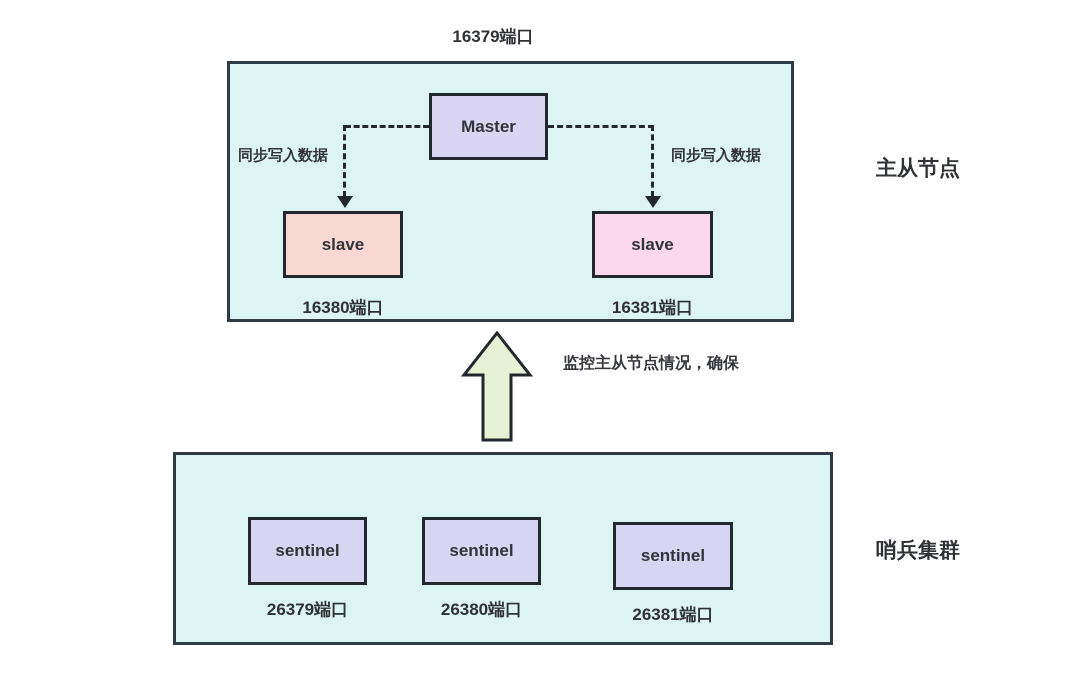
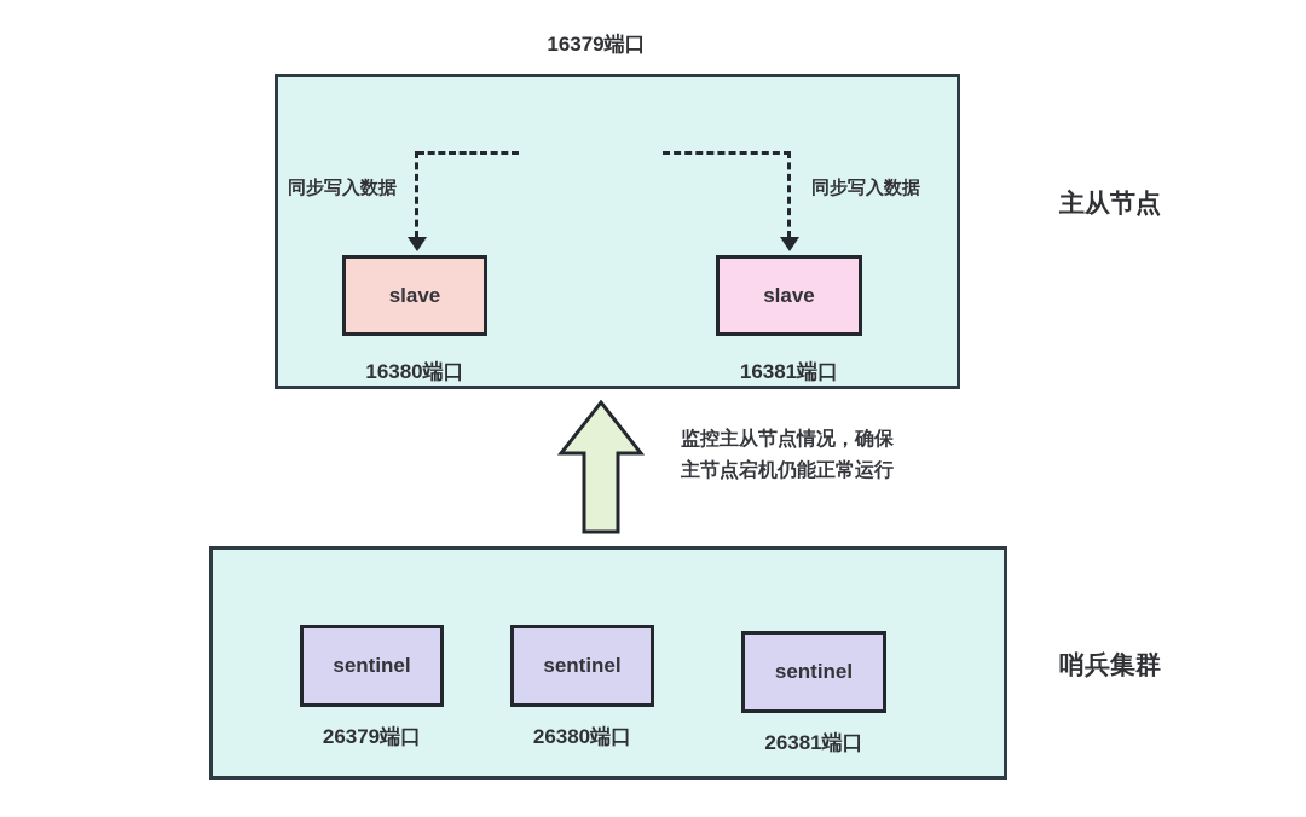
  16379端口
  同步写入数据
  同步写入数据
- Master
  slave
  slave
  16380端口
  16381端口
  主从节点
  监控主从节点情况，确保
+ 主节点宕机仍能正常运行
  sentinel
  sentinel
  sentinel
  26379端口
  26380端口
  26381端口
  哨兵集群
